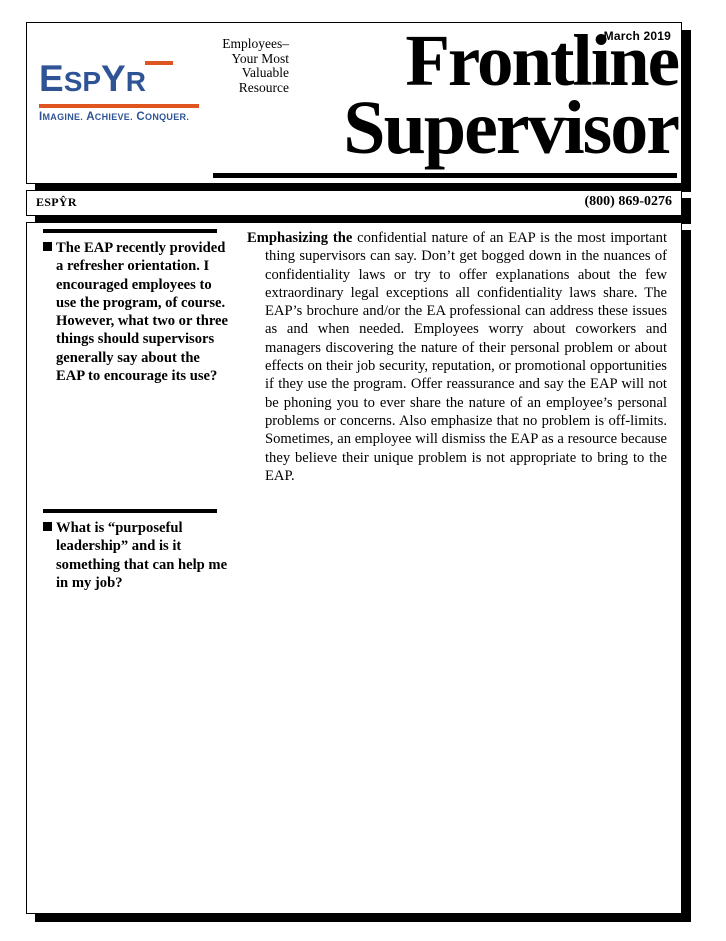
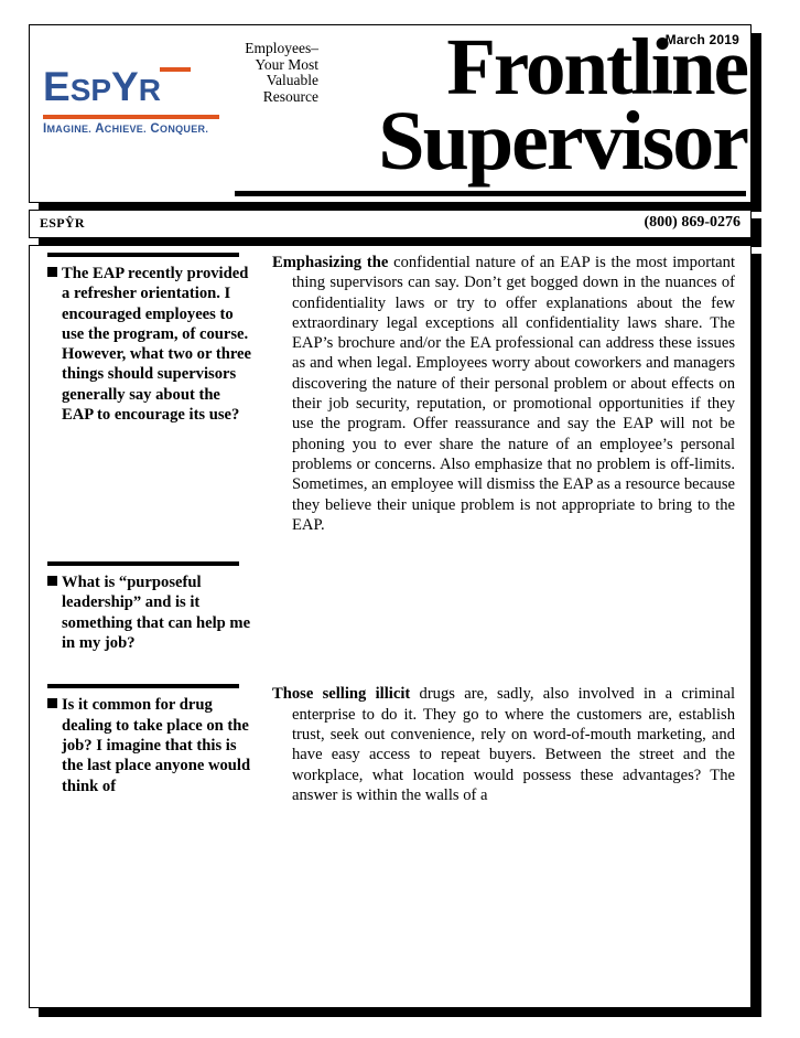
  March 2019
  ESPYR
  IMAGINE. ACHIEVE. CONQUER.
  Employees–
  Your Most
  Valuable
  Resource
  Frontline
  Supervisor
  ESPŶR
  (800) 869-0276
  The EAP recently provided a refresher orientation. I encouraged employees to use the program, of course. However, what two or three things should supervisors generally say about the EAP to encourage its use?
- Emphasizing the confidential nature of an EAP is the most important thing supervisors can say. Don’t get bogged down in the nuances of confidentiality laws or try to offer explanations about the few extraordinary legal exceptions all confidentiality laws share. The EAP’s brochure and/or the EA professional can address these issues as and when needed. Employees worry about coworkers and managers discovering the nature of their personal problem or about effects on their job security, reputation, or promotional opportunities if they use the program. Offer reassurance and say the EAP will not be phoning you to ever share the nature of an employee’s personal problems or concerns. Also emphasize that no problem is off-limits. Sometimes, an employee will dismiss the EAP as a resource because they believe their unique problem is not appropriate to bring to the EAP.
+ Emphasizing the confidential nature of an EAP is the most important thing supervisors can say. Don’t get bogged down in the nuances of confidentiality laws or try to offer explanations about the few extraordinary legal exceptions all confidentiality laws share. The EAP’s brochure and/or the EA professional can address these issues as and when legal. Employees worry about coworkers and managers discovering the nature of their personal problem or about effects on their job security, reputation, or promotional opportunities if they use the program. Offer reassurance and say the EAP will not be phoning you to ever share the nature of an employee’s personal problems or concerns. Also emphasize that no problem is off-limits. Sometimes, an employee will dismiss the EAP as a resource because they believe their unique problem is not appropriate to bring to the EAP.
  What is “purposeful leadership” and is it something that can help me in my job?
+ Is it common for drug dealing to take place on the job? I imagine that this is the last place anyone would think of
+ Those selling illicit drugs are, sadly, also involved in a criminal enterprise to do it. They go to where the customers are, establish trust, seek out convenience, rely on word-of-mouth marketing, and have easy access to repeat buyers. Between the street and the workplace, what location would possess these advantages? The answer is within the walls of a
